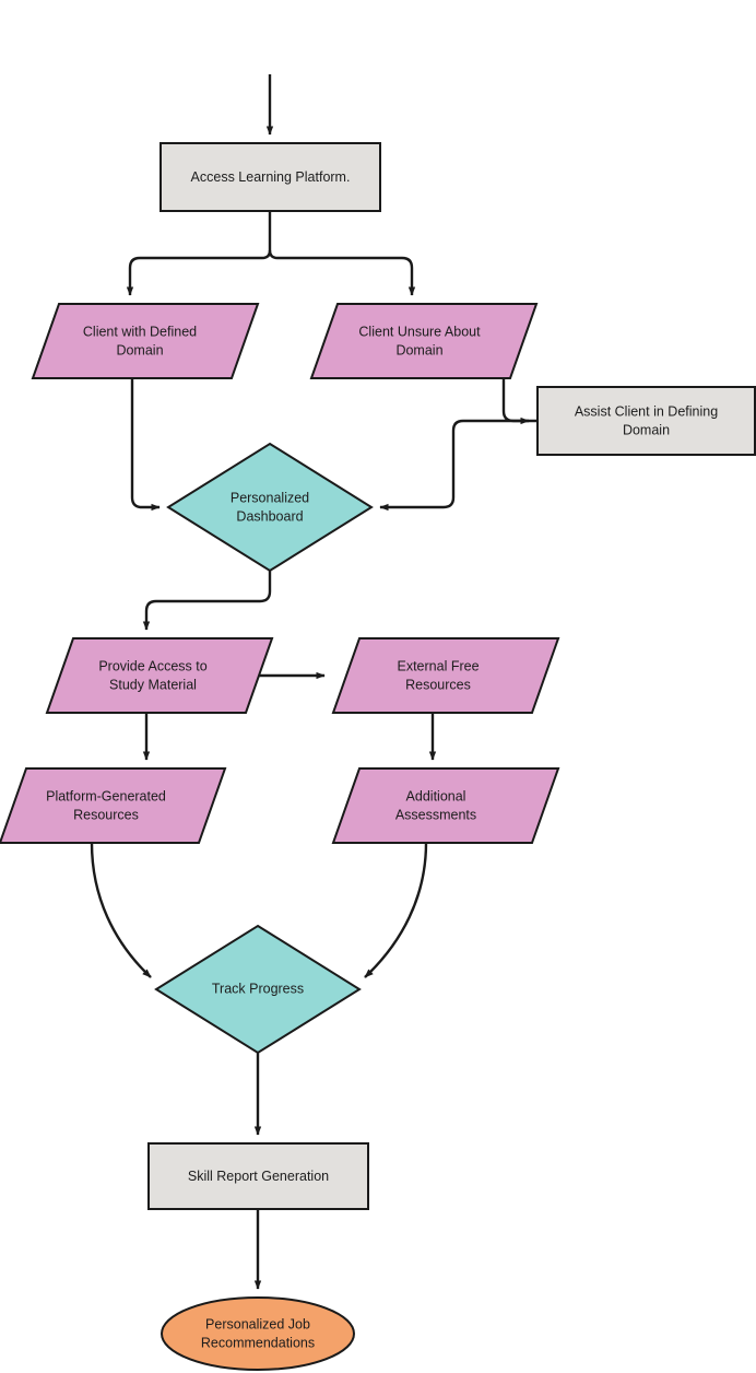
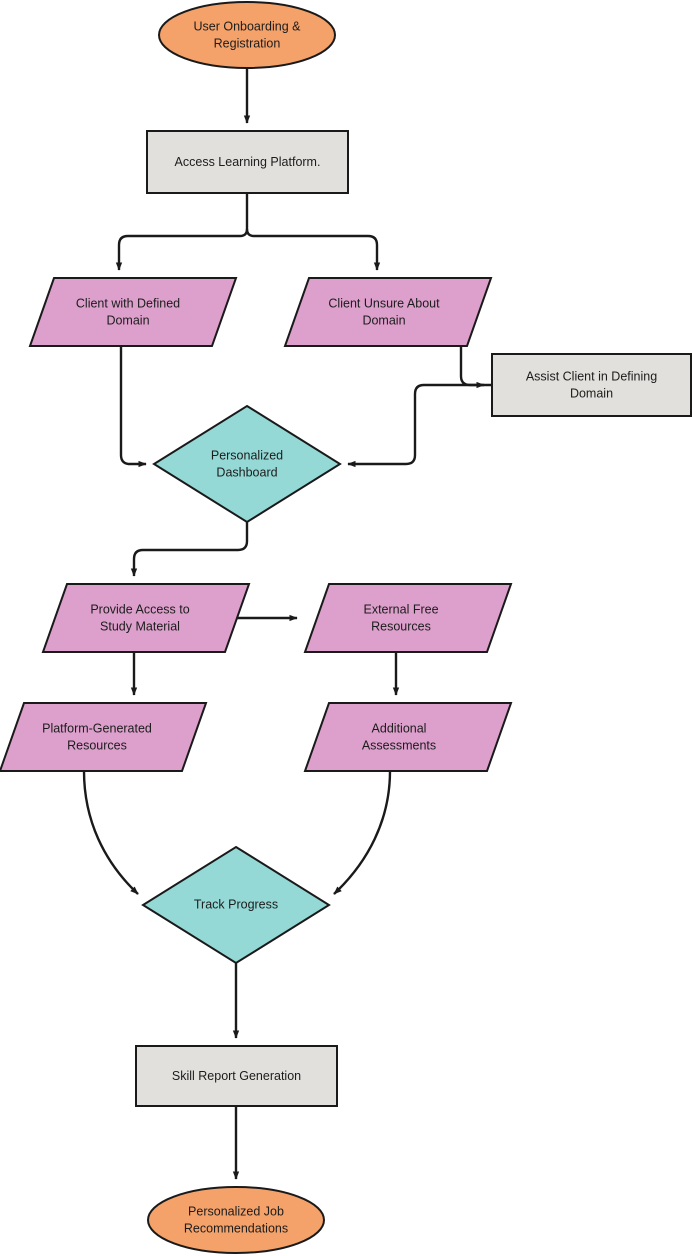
+ User Onboarding &
+ Registration
  Access Learning Platform.
  Client with Defined
  Domain
  Client Unsure About
  Domain
  Assist Client in Defining
  Domain
  Personalized
  Dashboard
  Provide Access to
  Study Material
  External Free
  Resources
  Platform-Generated
  Resources
  Additional
  Assessments
  Track Progress
  Skill Report Generation
  Personalized Job
  Recommendations
